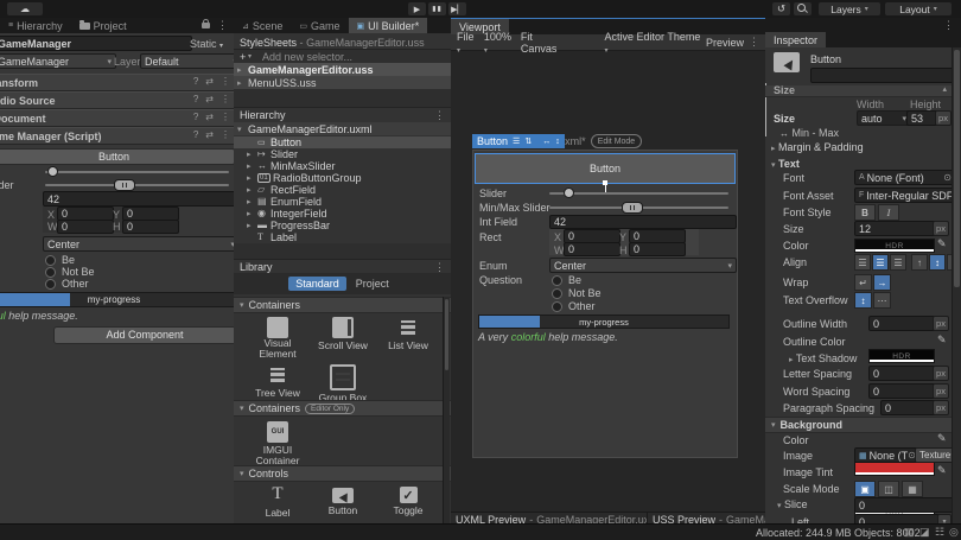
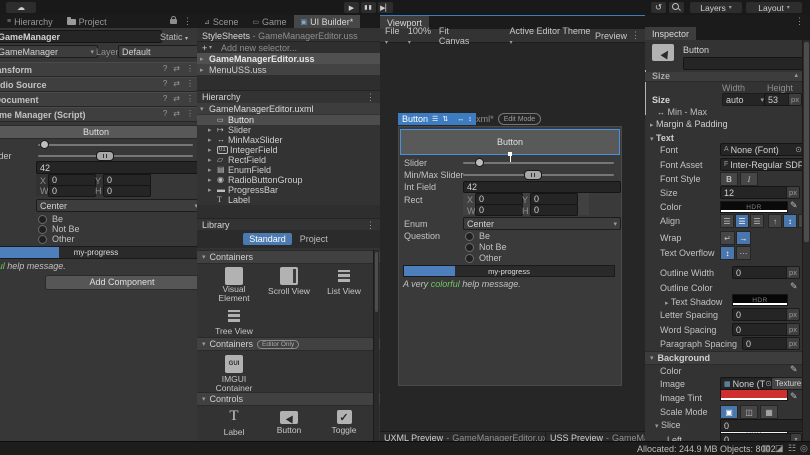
  ☁
  ↺
  Layers
  Layout
  Hierarchy
  Project
  ⋮
  GameManager
  Static
  GameManager
  Laye
  Default
  ?
  ⇄
  ⋮
  dio Source
  ?
  ⇄
  ⋮
  ocument
  ?
  ⇄
  ⋮
  me Manager (Script)
  ?
  ⇄
  ⋮
  Button
  42
  X
  0
  Y
  0
  W
  0
  H
  0
  Center
  Be
  Not Be
  Other
  my-progress
  ul help message.
  Add Component
  Scene
  Game
  UI Builder*
  StyleSheets - GameManagerEditor.uss
  +
  Add new selector...
  GameManagerEditor.uss
  MenuUSS.uss
  Hierarchy
  ⋮
  GameManagerEditor.uxml
  Button
  ↦
  Slider
  ↔
  MinMaxSlider
- RadioButtonGroup
+ IntegerField
  ▱
  RectField
  ▤
  EnumField
  ◉
- IntegerField
+ RadioButtonGroup
  ▬
  ProgressBar
  T
  Label
  Library
  ⋮
  Standard
  Project
  Containers
  Visual
  Element
  Scroll View
  List View
  Tree View
- Group Box
  Containers
  IMGUI
  Container
  Controls
  T
  Label
  Button
  ✓
  Toggle
  Viewport
  File
  100%
  Fit Canvas
  Active Editor Theme
  Preview
  ⋮
  Button
  Button
  Slider
  Min/Max Slide
  Int Field
  42
  Rect
  X
  0
  Y
  0
  W
  0
  H
  0
  Enum
  Center
  Question
  Be
  Not Be
  Other
  my-progress
  A very colorful help message.
  UXML Preview
  -
  GameManagerEditor.ux
  USS Preview
  -
  ⋮
  Inspector
  Button
  Size
  Width
  Height
  Size
  auto
  53
  px
  ↔ Min - Max
  Margin & Padding
  Text
  Font
  None (Font)
  ⊙
  Font Asset
  Inter-Regular SDF
  Font Style
  B
  I
  Size
  12
  px
  Color
  ✎
  Align
  ☰
  ☰
  ☰
  ↑
  ↕
  Wrap
  ↵
  →
  Text Overflow
  ↕
  ⋯
  Outline Width
  0
  px
  Outline Color
  ✎
  Text Shadow
  Letter Spacing
  0
  px
  Word Spacing
  0
  px
  Paragraph Spacing
  0
  px
  Background
  Color
  ✎
  Image
  None (T
  ⊙
  Texture
  Image Tint
  ✎
  Scale Mode
  ▣
  ◫
  ▦
  Slice
  0
  Left
  0
  Allocated: 244.9 MB Objects: 8002
  ▤
  ◪
  ☷
  ◎
